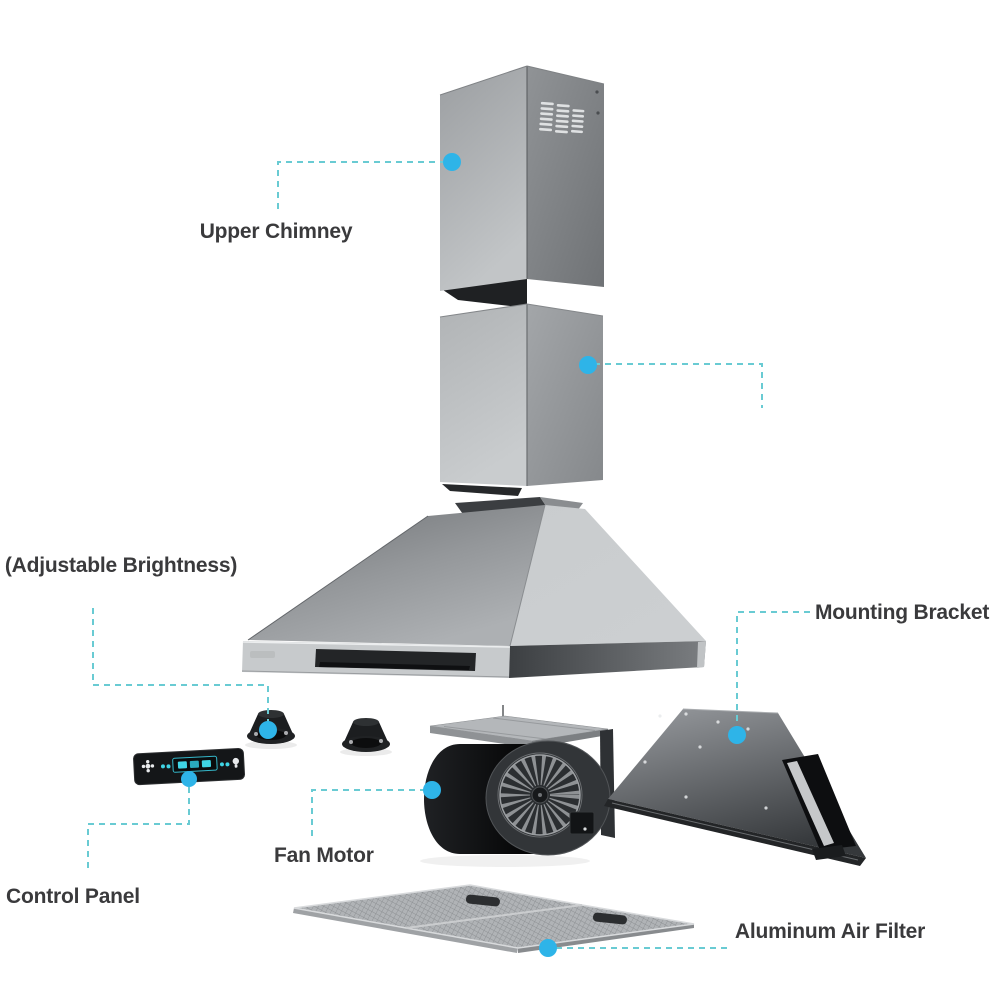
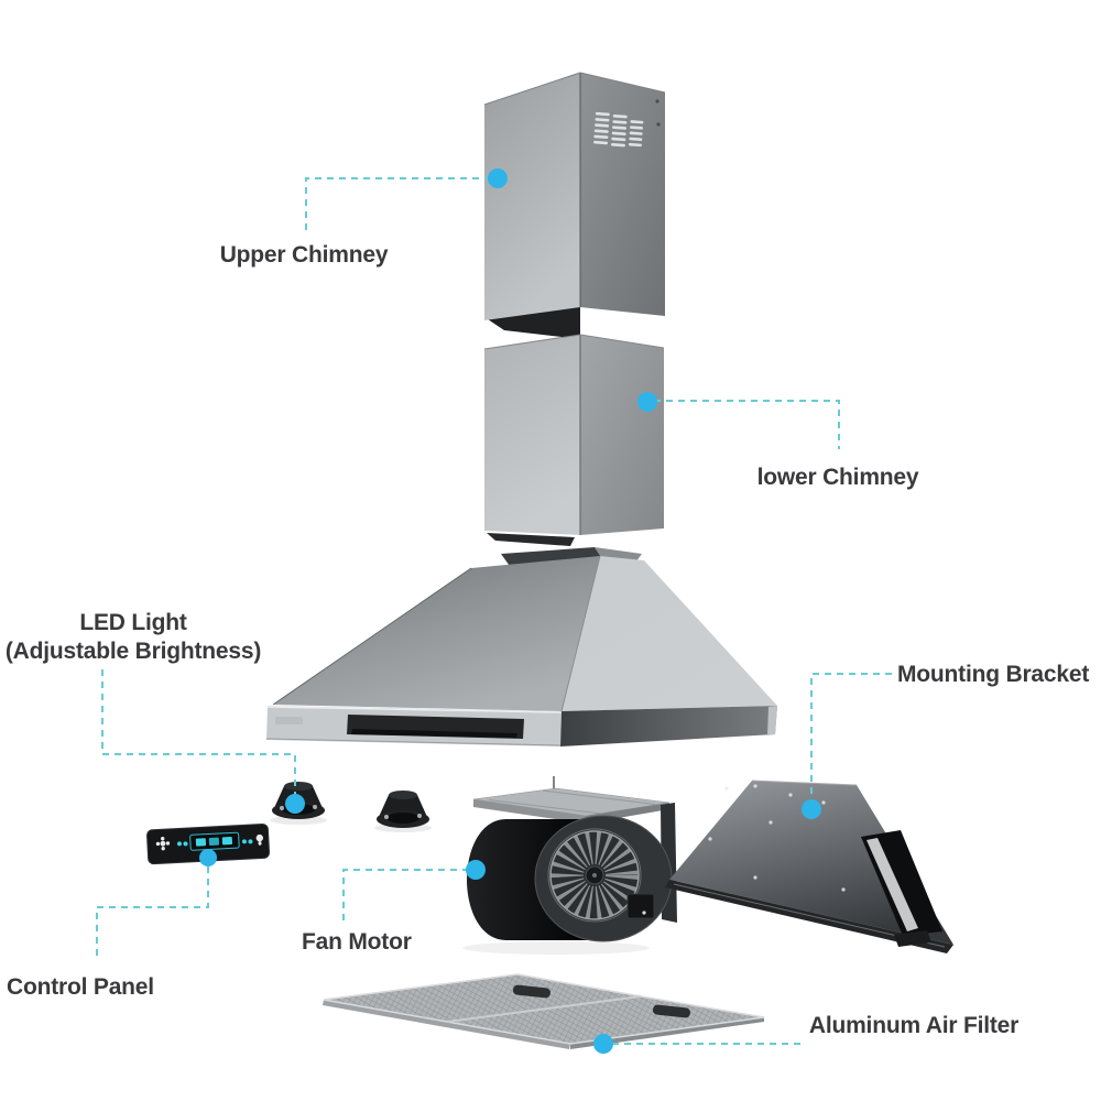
  Upper Chimney
+ lower Chimney
+ LED Light
  (Adjustable Brightness)
  Mounting Bracket
  Fan Motor
  Control Panel
  Aluminum Air Filter
